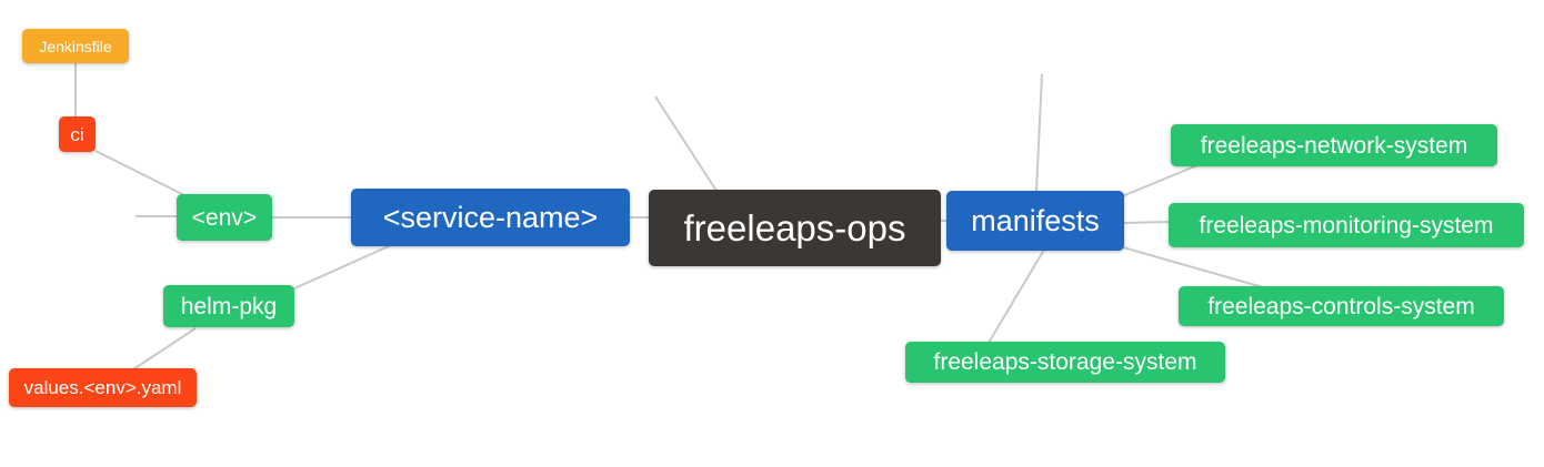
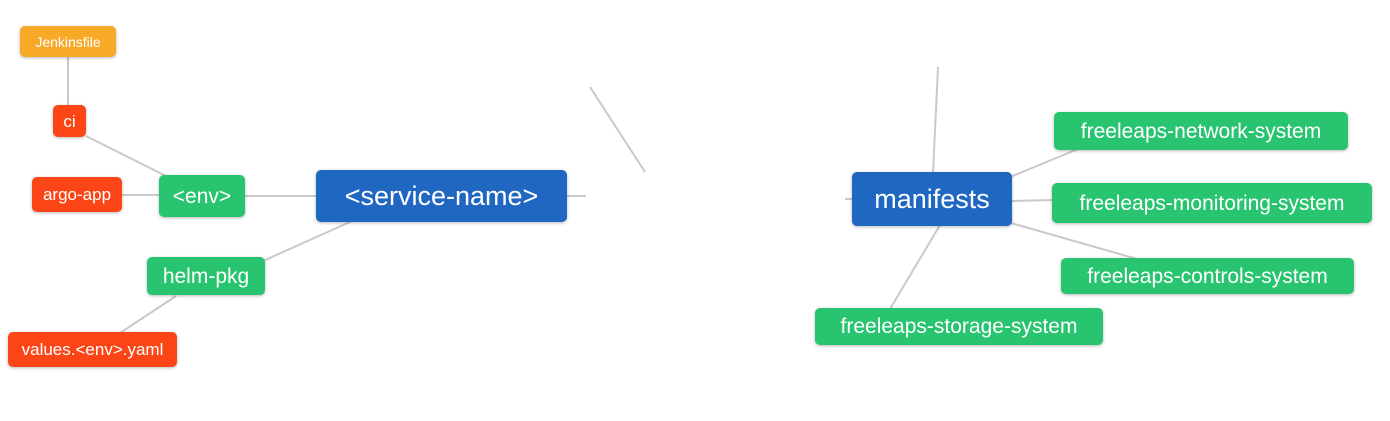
  Jenkinsfile
  ci
+ argo-app
  <env>
  helm-pkg
  values.<env>.yaml
  <service-name>
- freeleaps-ops
  manifests
  freeleaps-network-system
  freeleaps-monitoring-system
  freeleaps-controls-system
  freeleaps-storage-system
